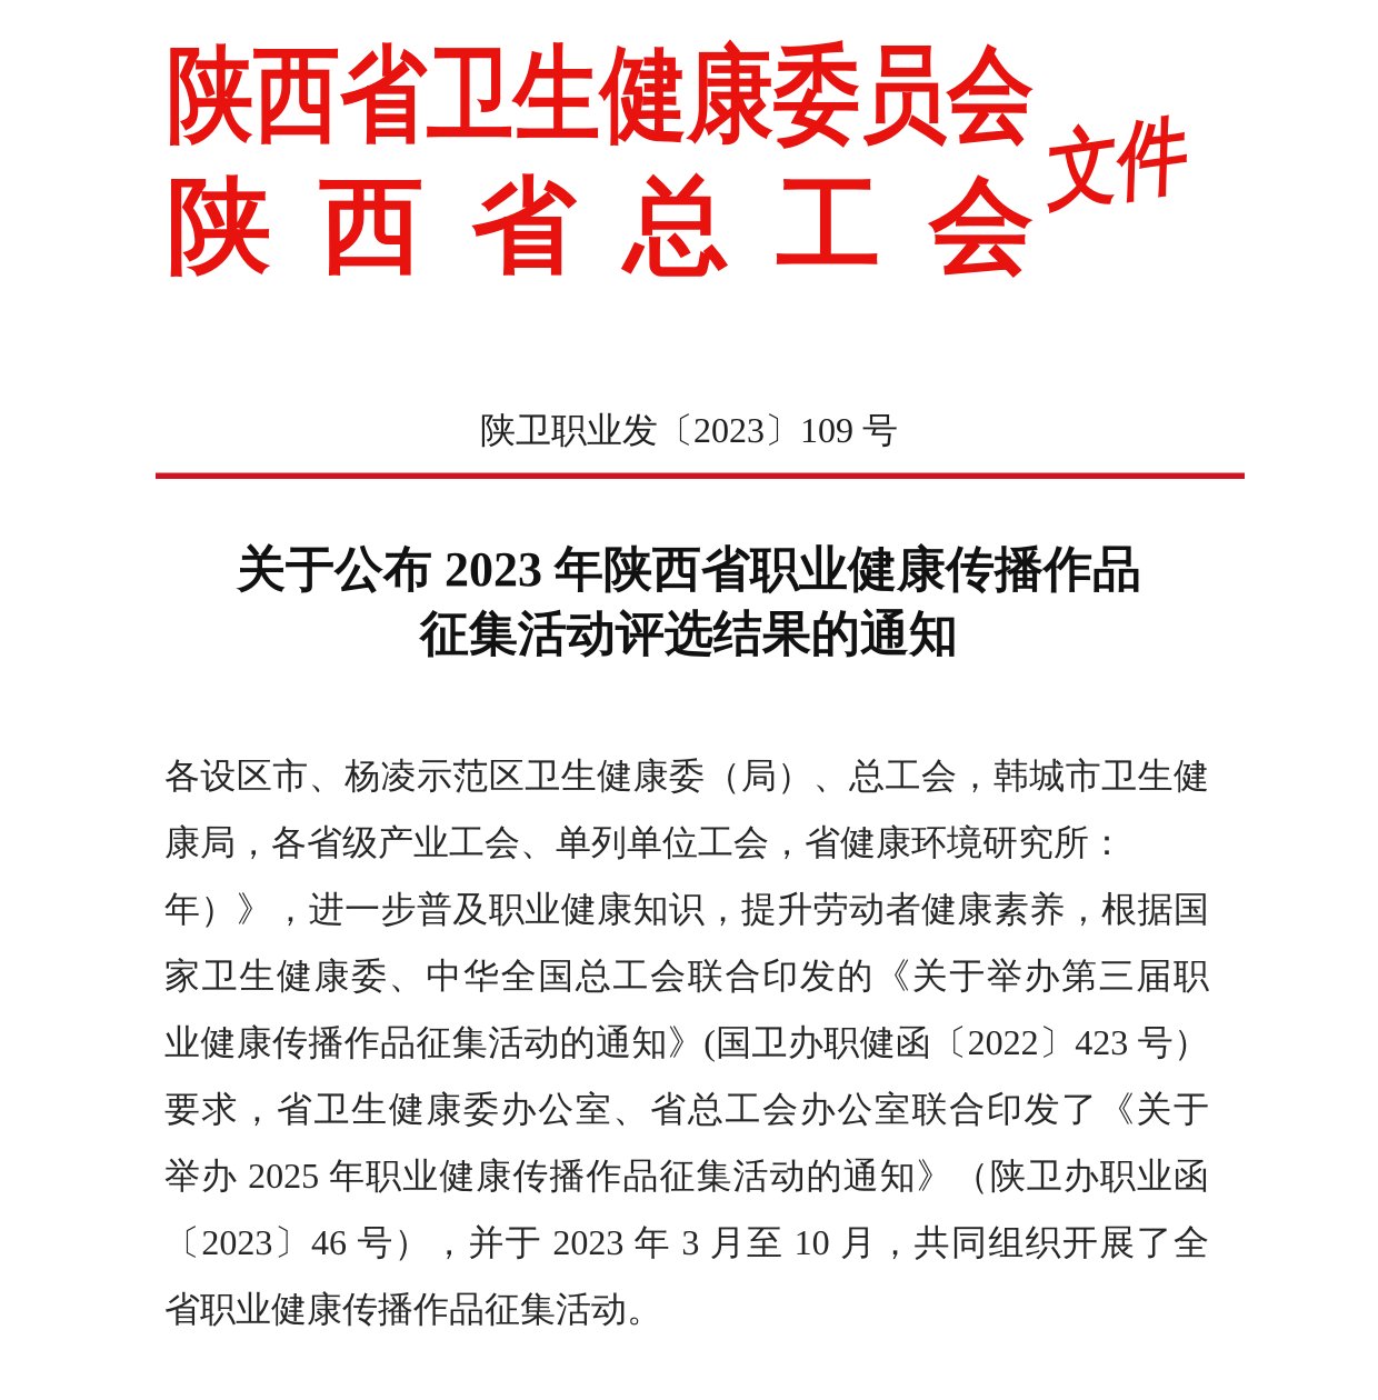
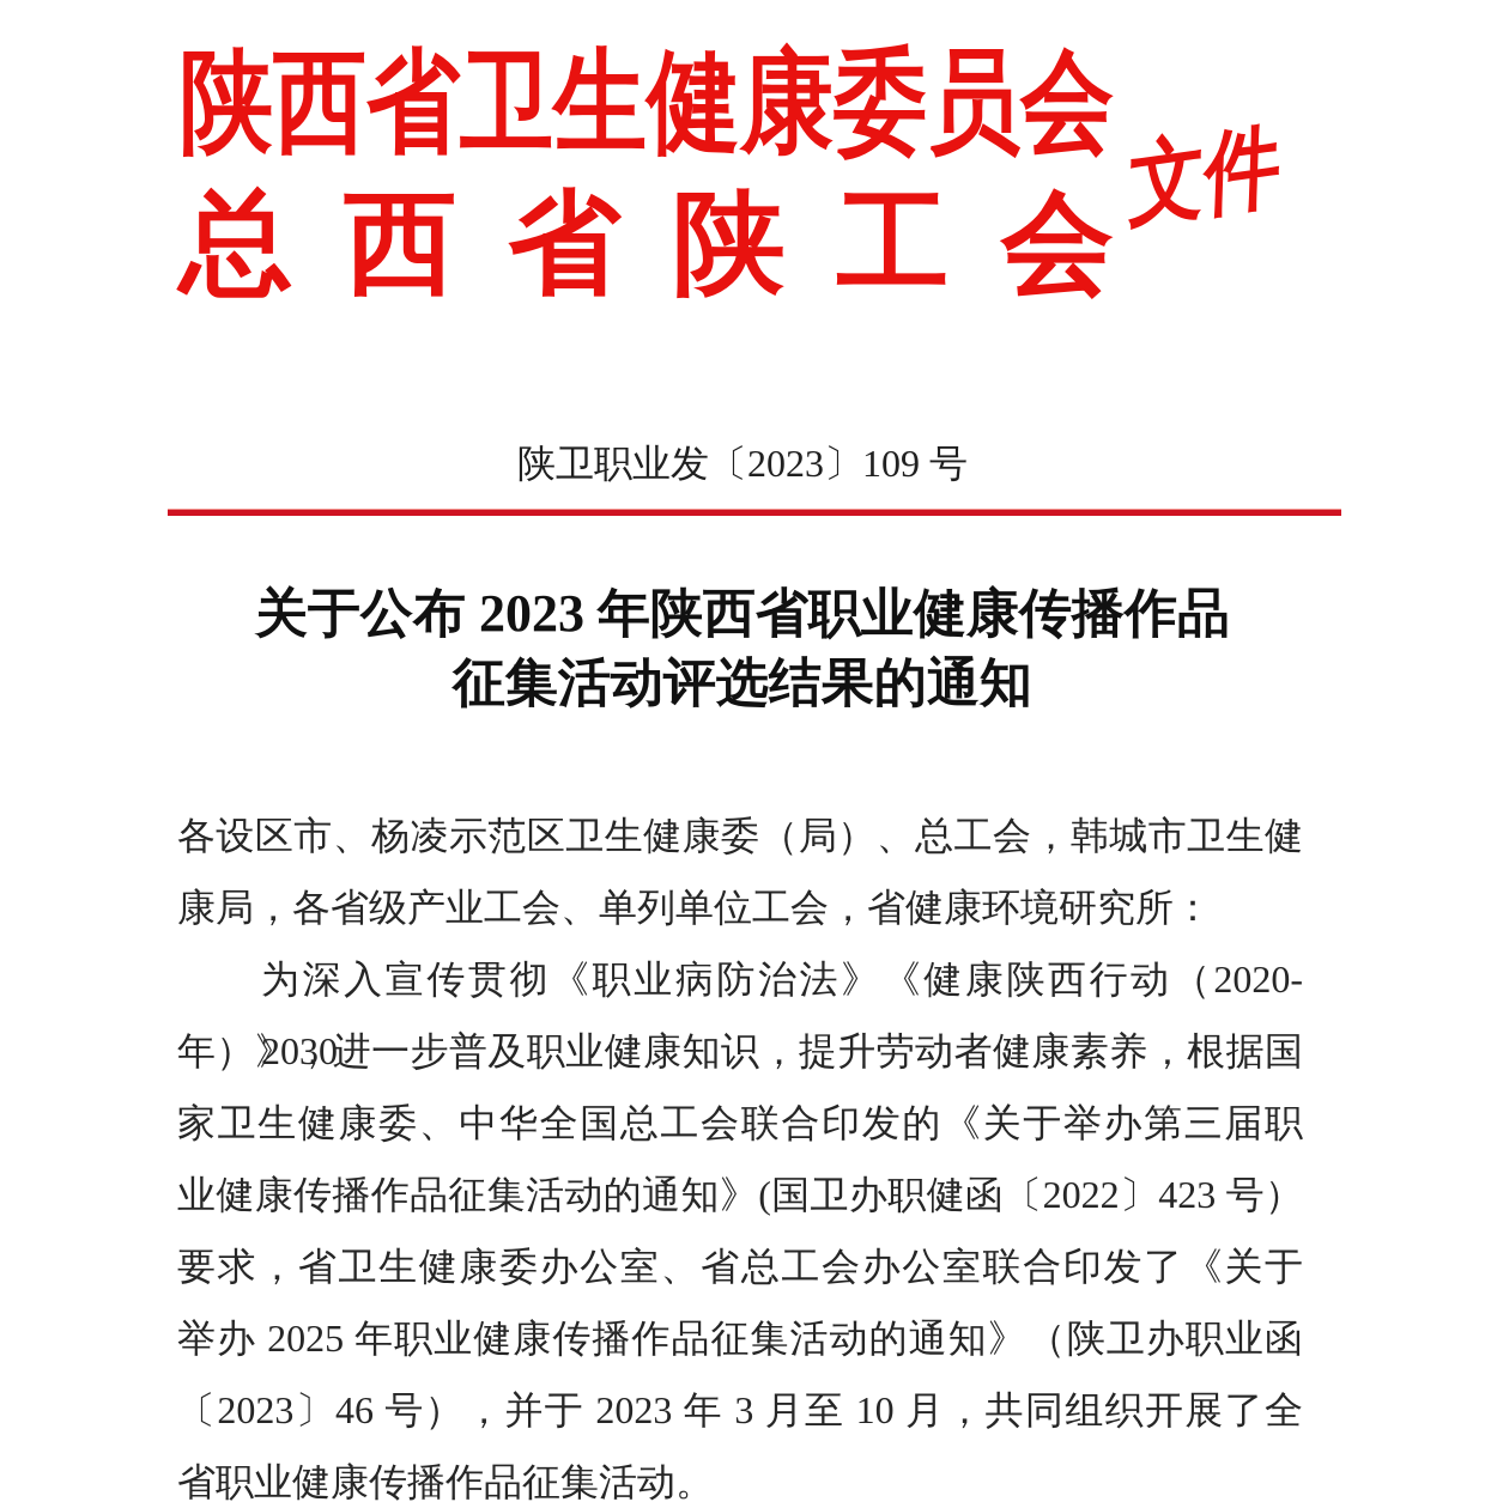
  陕西省卫生健康委员会
- 陕
+ 总
  西
  省
- 总
+ 陕
  工
  会
  陕卫职业发〔2023〕109 号
  关于公布 2023 年陕西省职业健康传播作品
  征集活动评选结果的通知
  各设区市、杨凌示范区卫生健康委（局）、总工会，韩城市卫生健
  康局，各省级产业工会、单列单位工会，省健康环境研究所：
+ 为深入宣传贯彻《职业病防治法》《健康陕西行动（2020-2030
  年）》，进一步普及职业健康知识，提升劳动者健康素养，根据国
  家卫生健康委、中华全国总工会联合印发的《关于举办第三届职
  业健康传播作品征集活动的通知》(国卫办职健函〔2022〕423 号）
  要求，省卫生健康委办公室、省总工会办公室联合印发了《关于
  举办 2025 年职业健康传播作品征集活动的通知》（陕卫办职业函
  〔2023〕46 号），并于 2023 年 3 月至 10 月，共同组织开展了全
  省职业健康传播作品征集活动。
